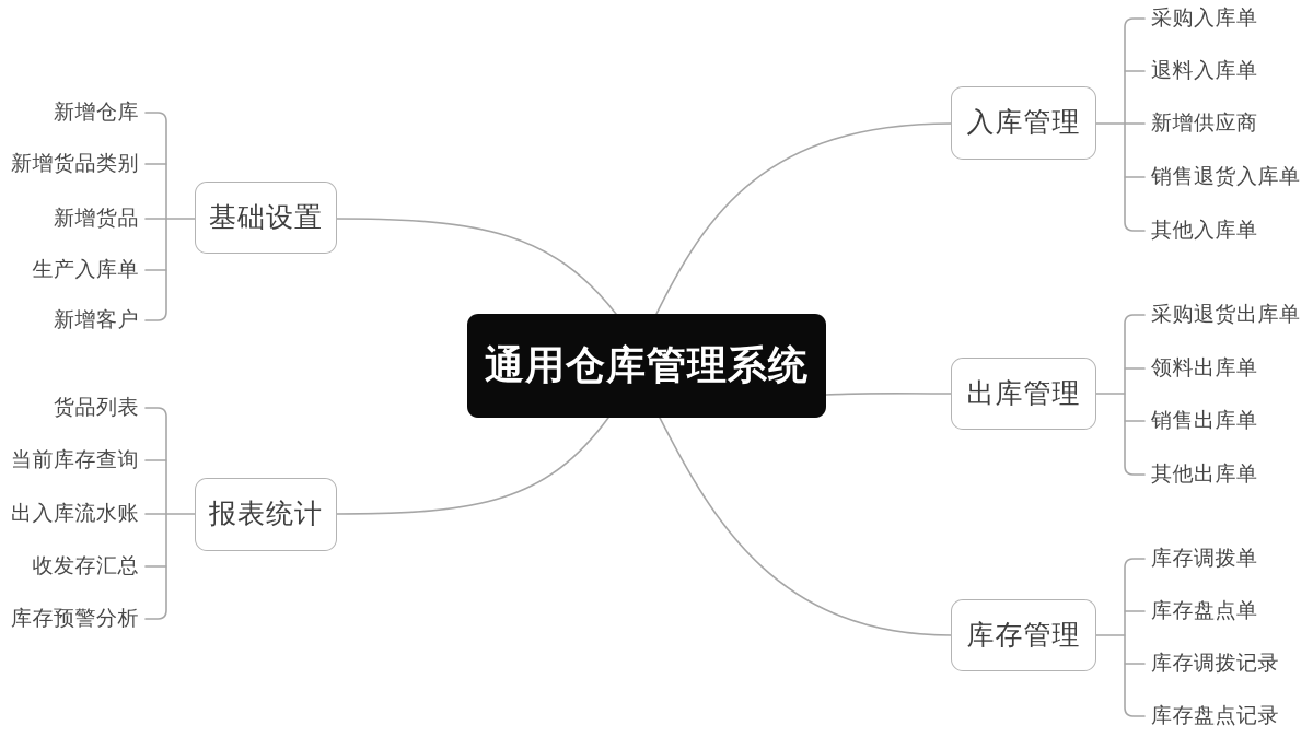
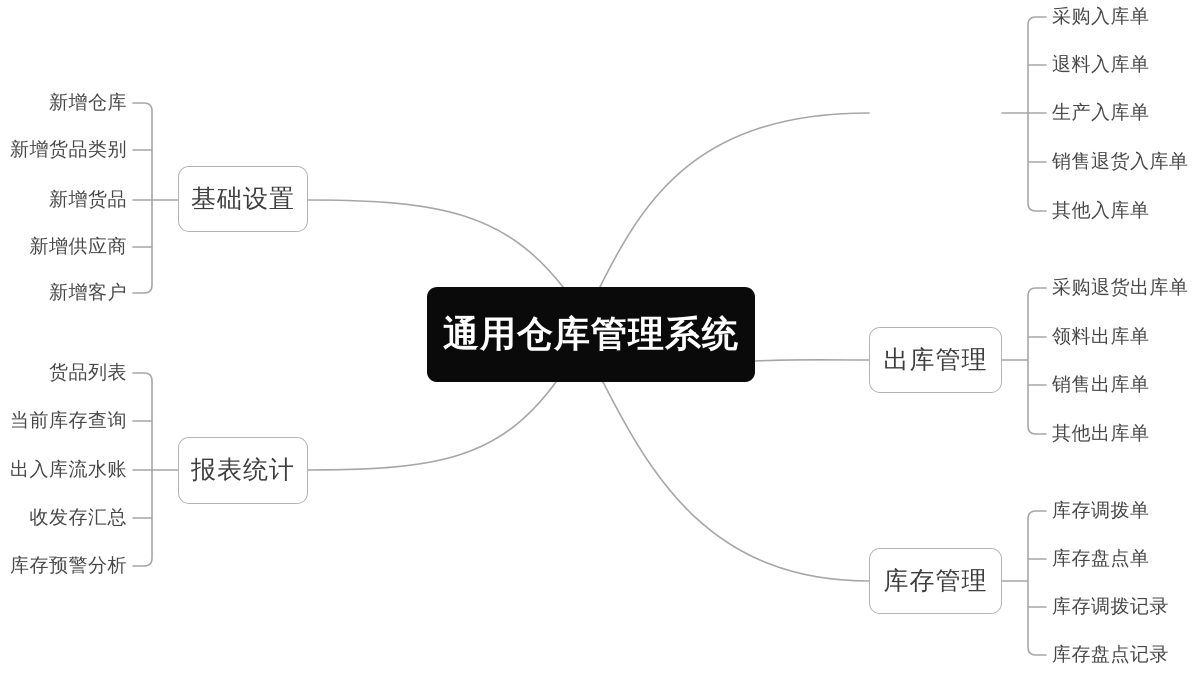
  通用仓库管理系统
  基础设置
  报表统计
- 入库管理
  出库管理
  库存管理
  新增仓库
  新增货品类别
  新增货品
- 生产入库单
+ 新增供应商
  新增客户
  货品列表
  当前库存查询
  出入库流水账
  收发存汇总
  库存预警分析
  采购入库单
  退料入库单
- 新增供应商
+ 生产入库单
  销售退货入库单
  其他入库单
  采购退货出库单
  领料出库单
  销售出库单
  其他出库单
  库存调拨单
  库存盘点单
  库存调拨记录
  库存盘点记录
